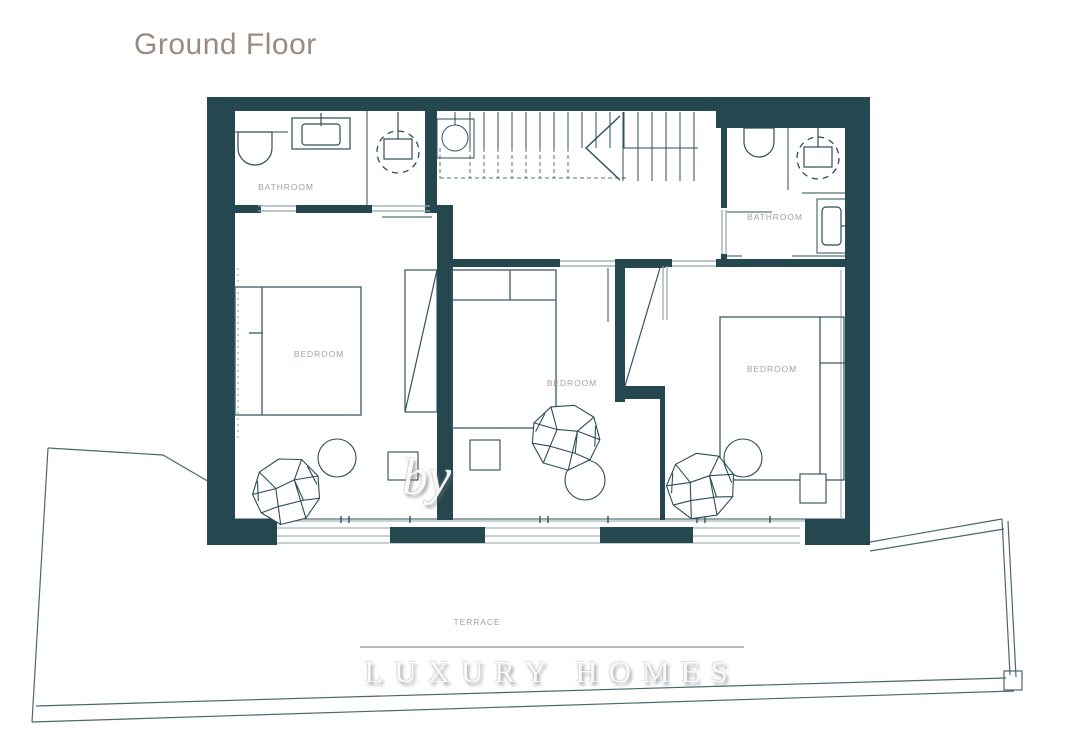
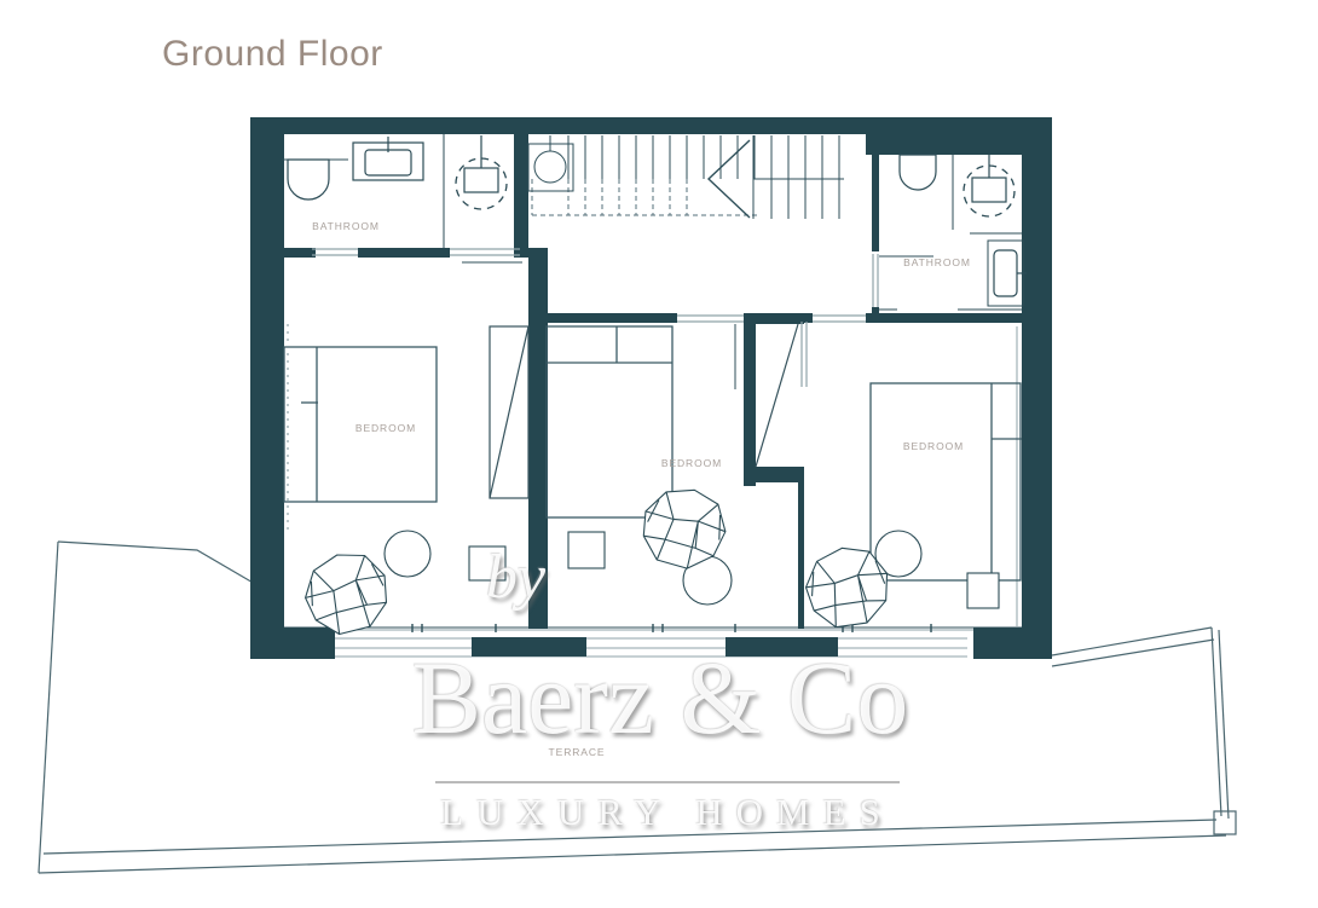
  Ground Floor
  BATHROOM
  BATHROOM
  BEDROOM
  BEDROOM
  BEDROOM
  TERRACE
  by
+ Baerz & Co
  LUXURY HOMES
